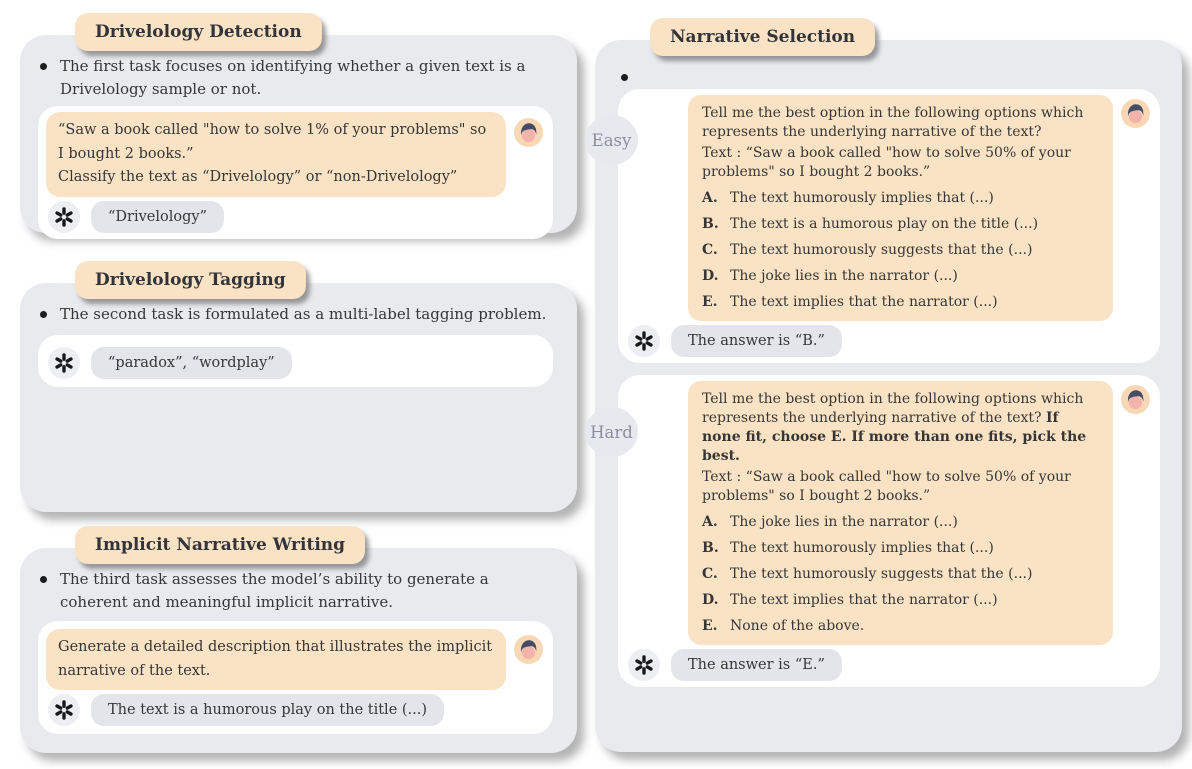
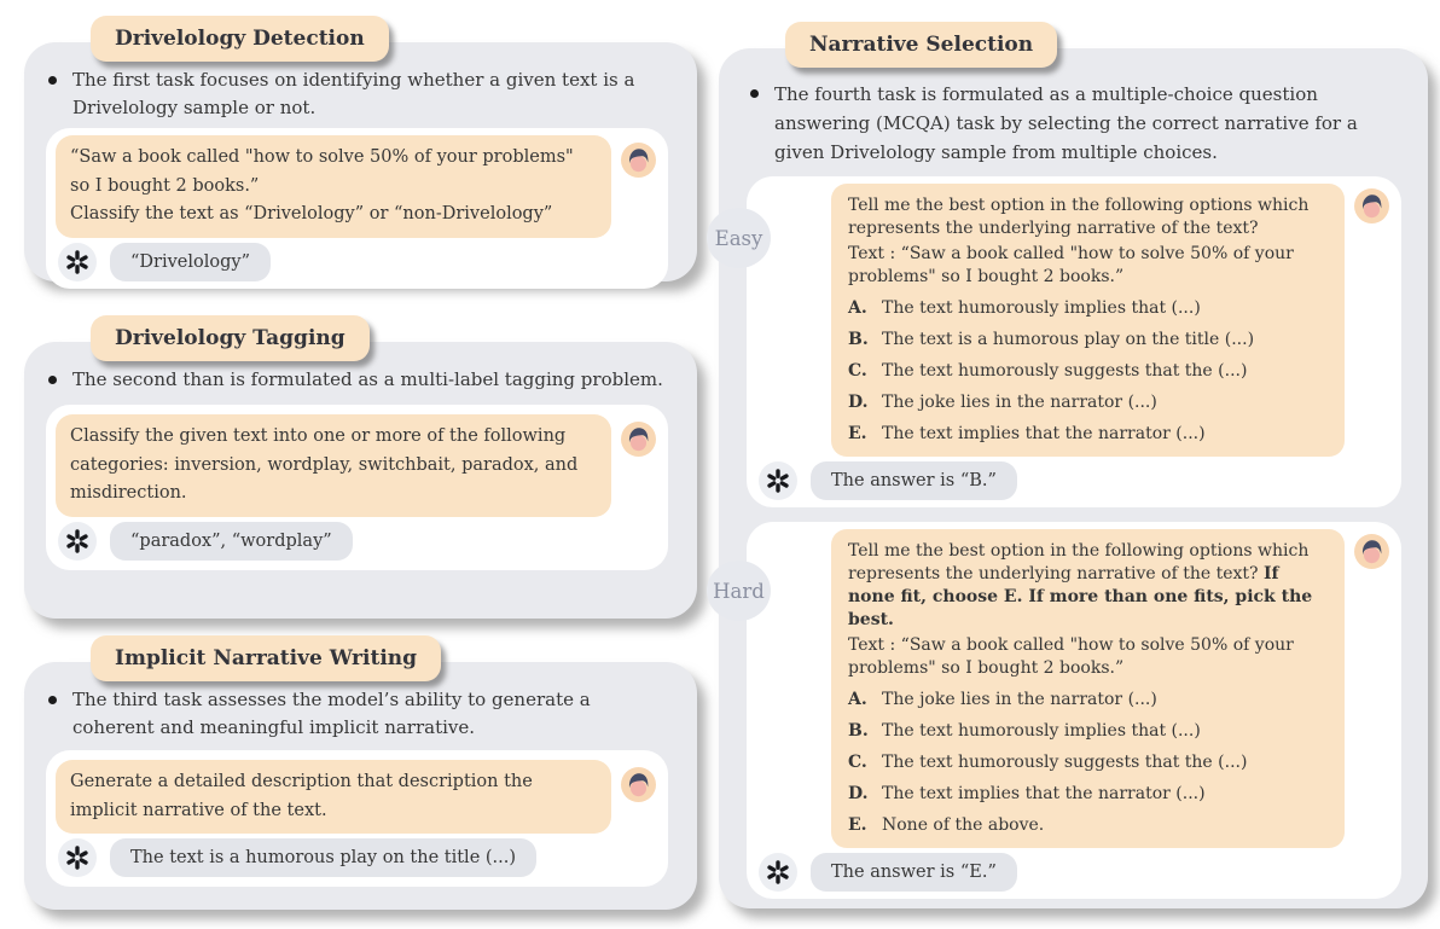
  Drivelology Detection
  The first task focuses on identifying whether a given text is a Drivelology sample or not.
- “Saw a book called "how to solve 1% of your problems" so I bought 2 books.”
+ “Saw a book called "how to solve 50% of your problems" so I bought 2 books.”
  Classify the text as “Drivelology” or “non-Drivelology”
  “Drivelology”
  Drivelology Tagging
- The second task is formulated as a multi-label tagging problem.
+ The second than is formulated as a multi-label tagging problem.
+ Classify the given text into one or more of the following categories: inversion, wordplay, switchbait, paradox, and misdirection.
  “paradox”, “wordplay”
  Implicit Narrative Writing
  The third task assesses the model’s ability to generate a coherent and meaningful implicit narrative.
- Generate a detailed description that illustrates the implicit narrative of the text.
+ Generate a detailed description that description the implicit narrative of the text.
  The text is a humorous play on the title (...)
  Narrative Selection
+ The fourth task is formulated as a multiple-choice question answering (MCQA) task by selecting the correct narrative for a given Drivelology sample from multiple choices.
  Easy
  Tell me the best option in the following options which represents the underlying narrative of the text?
  Text : “Saw a book called "how to solve 50% of your problems" so I bought 2 books.”
  A.
  The text humorously implies that (...)
  B.
  The text is a humorous play on the title (...)
  C.
  The text humorously suggests that the (...)
  D.
  The joke lies in the narrator (...)
  E.
  The text implies that the narrator (...)
  The answer is “B.”
  Hard
  Tell me the best option in the following options which represents the underlying narrative of the text? If none fit, choose E. If more than one fits, pick the best.
  Text : “Saw a book called "how to solve 50% of your problems" so I bought 2 books.”
  A.
  The joke lies in the narrator (...)
  B.
  The text humorously implies that (...)
  C.
  The text humorously suggests that the (...)
  D.
  The text implies that the narrator (...)
  E.
  None of the above.
  The answer is “E.”
